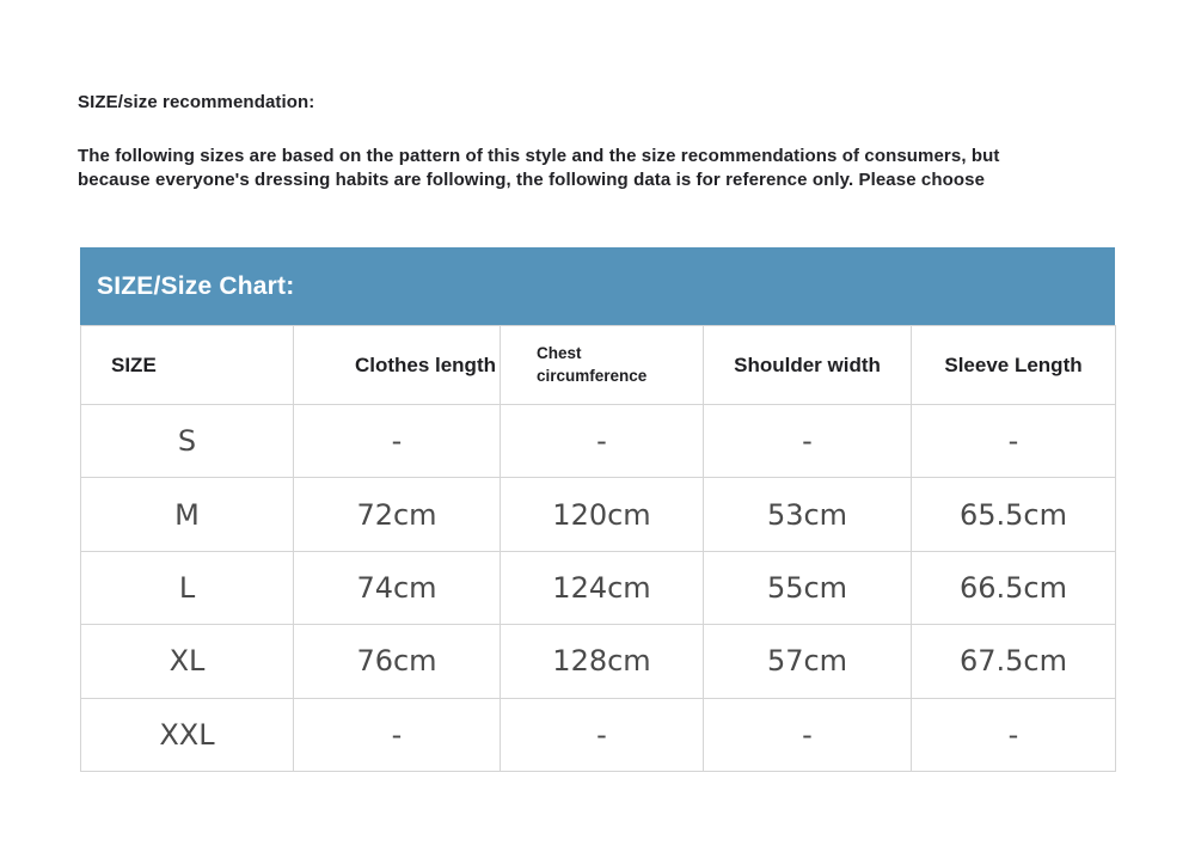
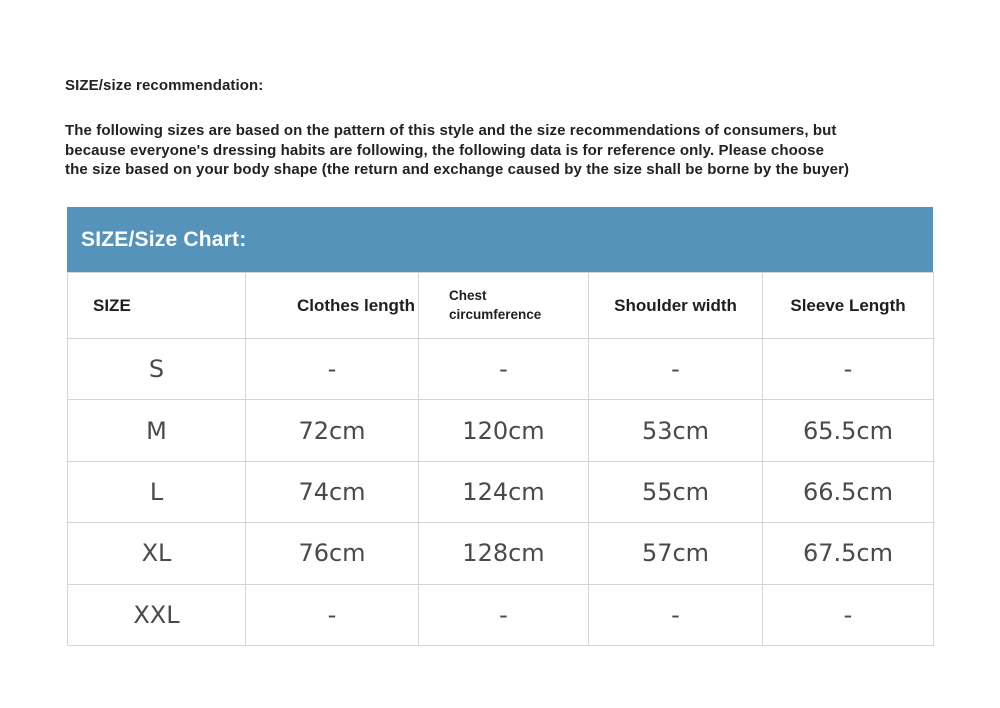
  SIZE/size recommendation:
  The following sizes are based on the pattern of this style and the size recommendations of consumers, but
  because everyone's dressing habits are following, the following data is for reference only. Please choose
+ the size based on your body shape (the return and exchange caused by the size shall be borne by the buyer)
  SIZE/Size Chart:
  SIZE	Clothes length	Chest circumference	Shoulder width	Sleeve Length
  S	-	-	-	-
  M	72cm	120cm	53cm	65.5cm
  L	74cm	124cm	55cm	66.5cm
  XL	76cm	128cm	57cm	67.5cm
  XXL	-	-	-	-
